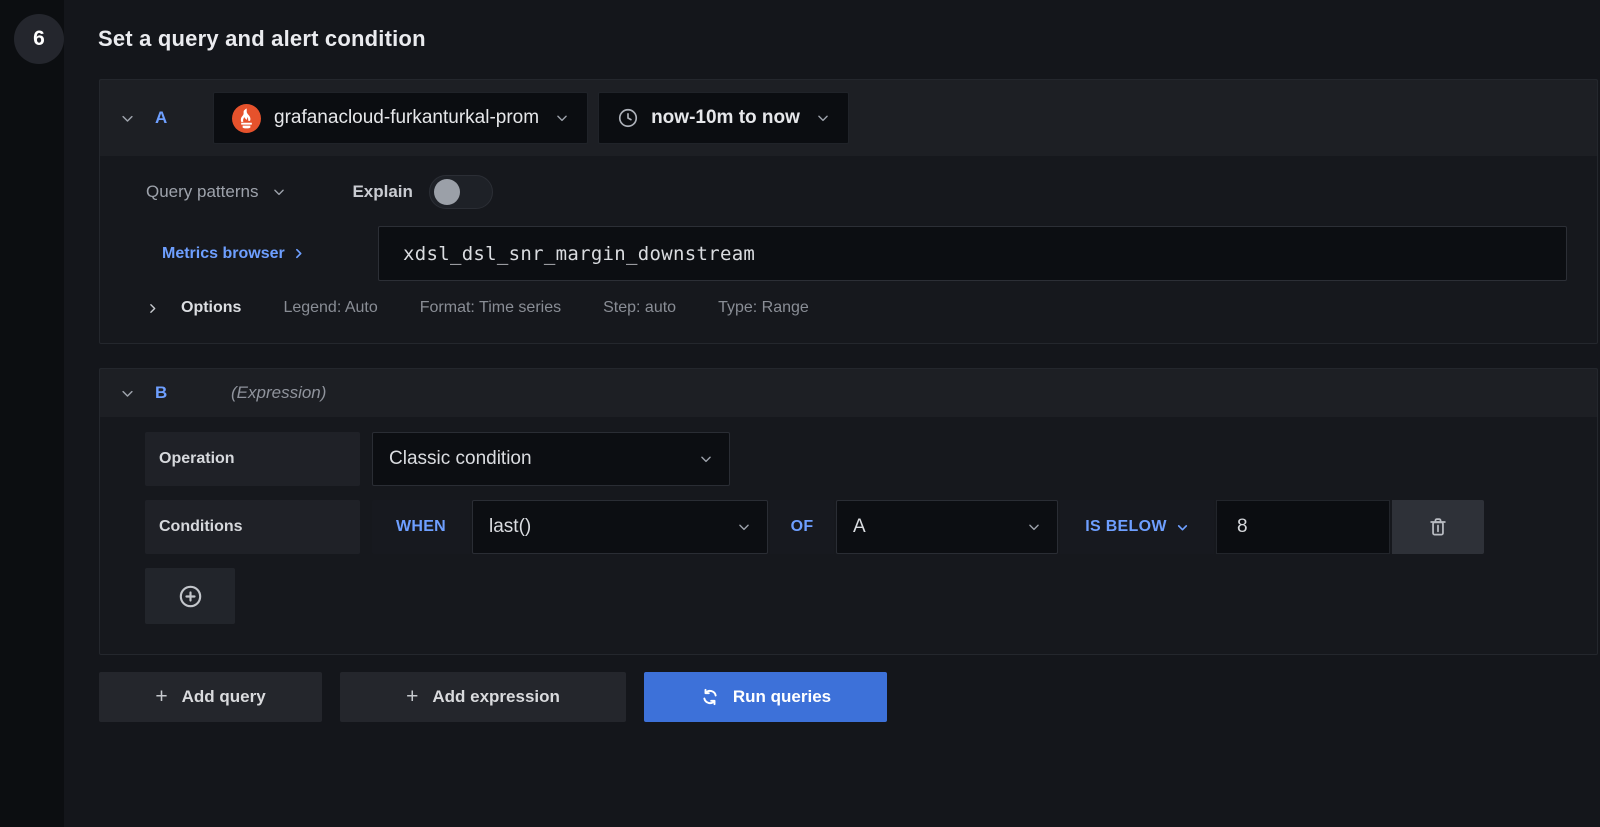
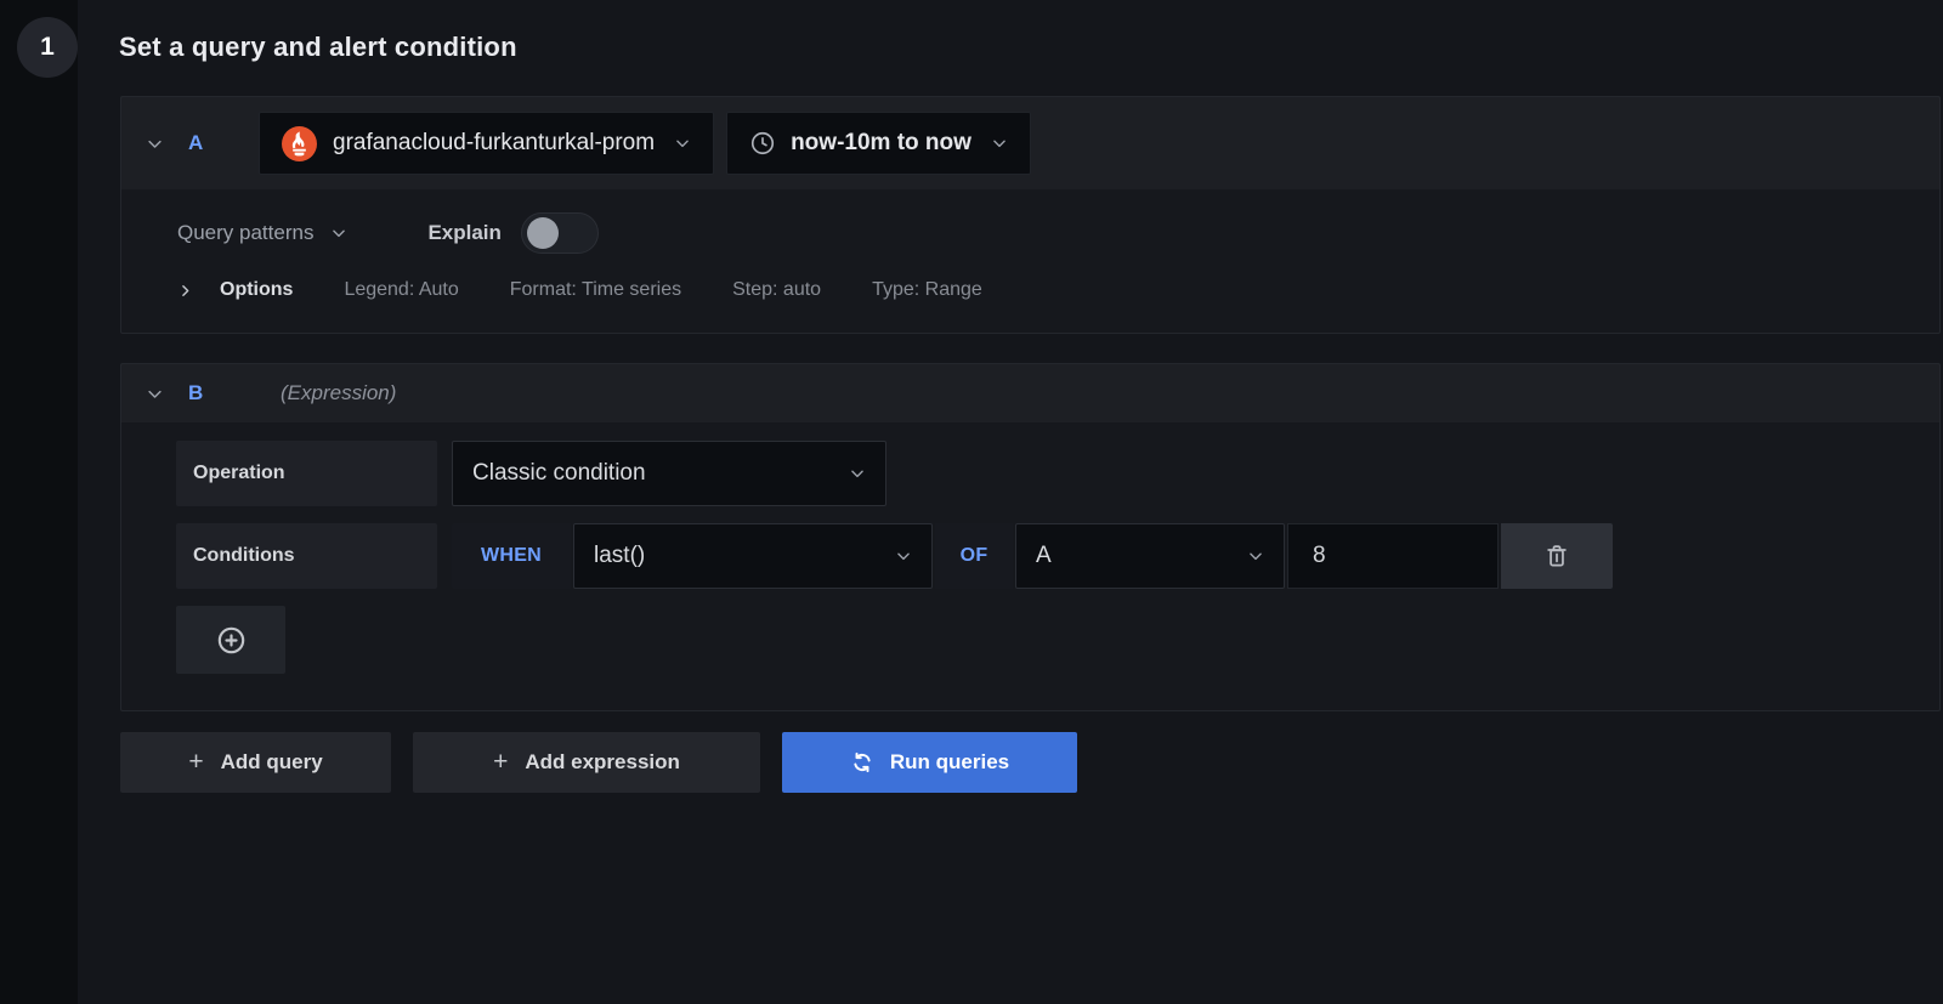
- 6
+ 1
  Set a query and alert condition
  A
  grafanacloud-furkanturkal-prom
  now-10m to now
  Query patterns
  Explain
- Metrics browser
- xdsl_dsl_snr_margin_downstream
  Options
  Legend: Auto
  Format: Time series
  Step: auto
  Type: Range
  B
  (Expression)
  Operation
  Classic condition
  Conditions
  WHEN
  last()
  OF
  A
- IS BELOW
  8
  +
  Add query
  +
  Add expression
  Run queries
